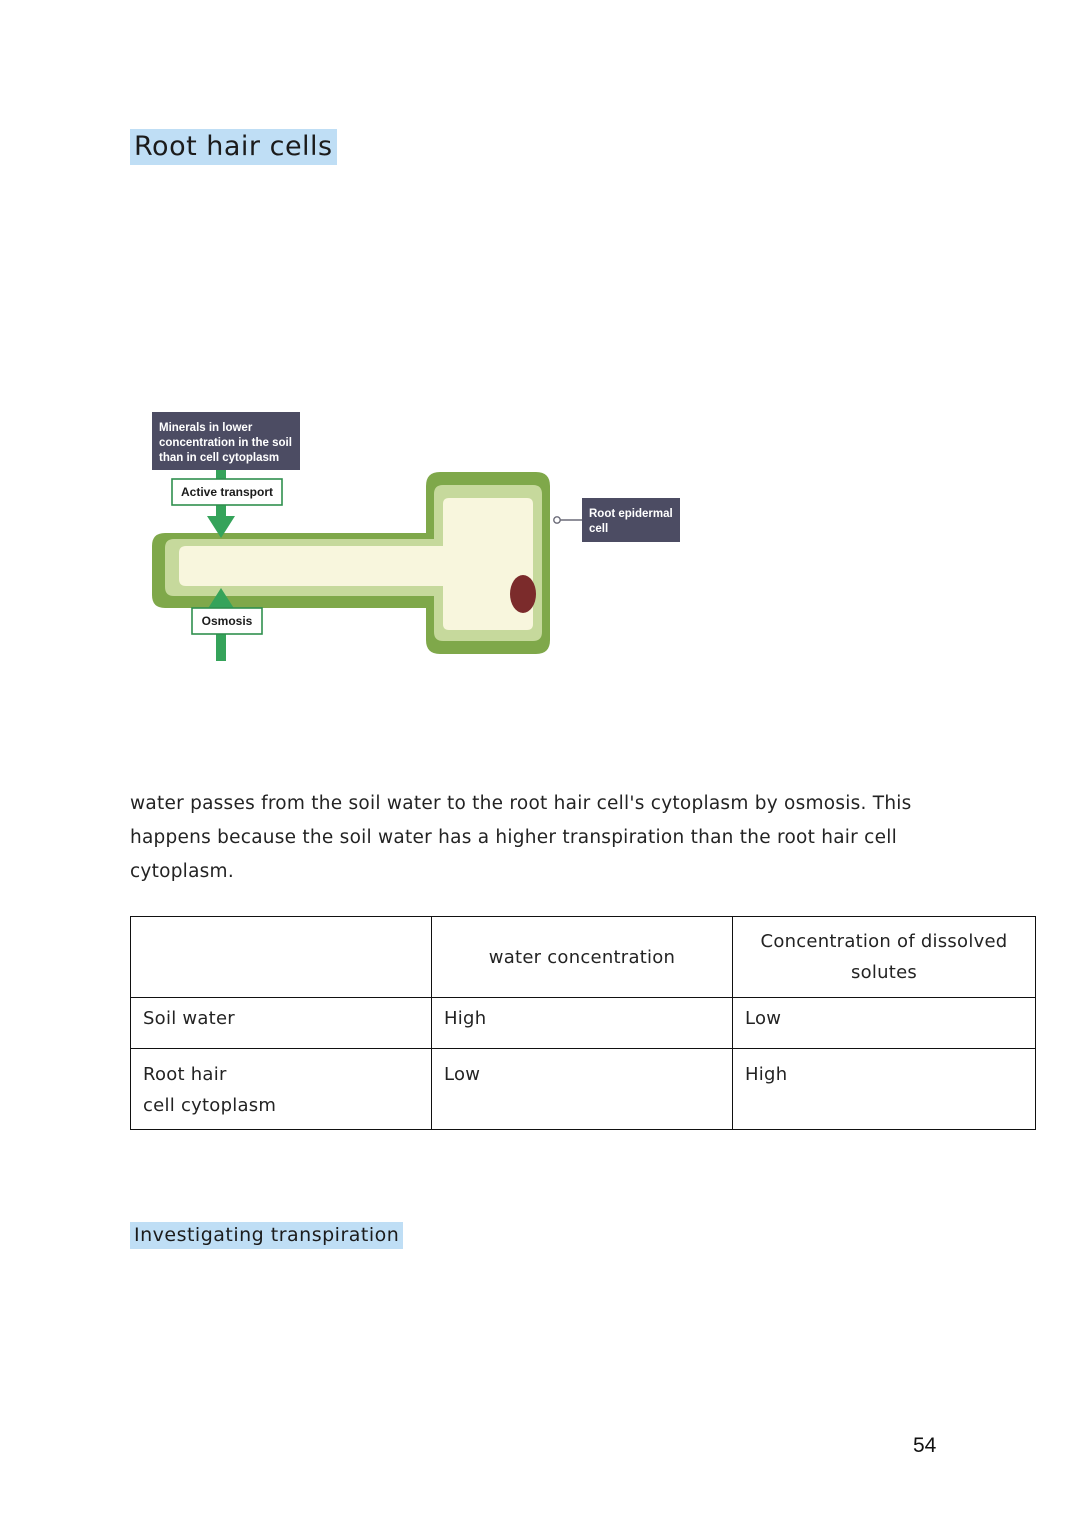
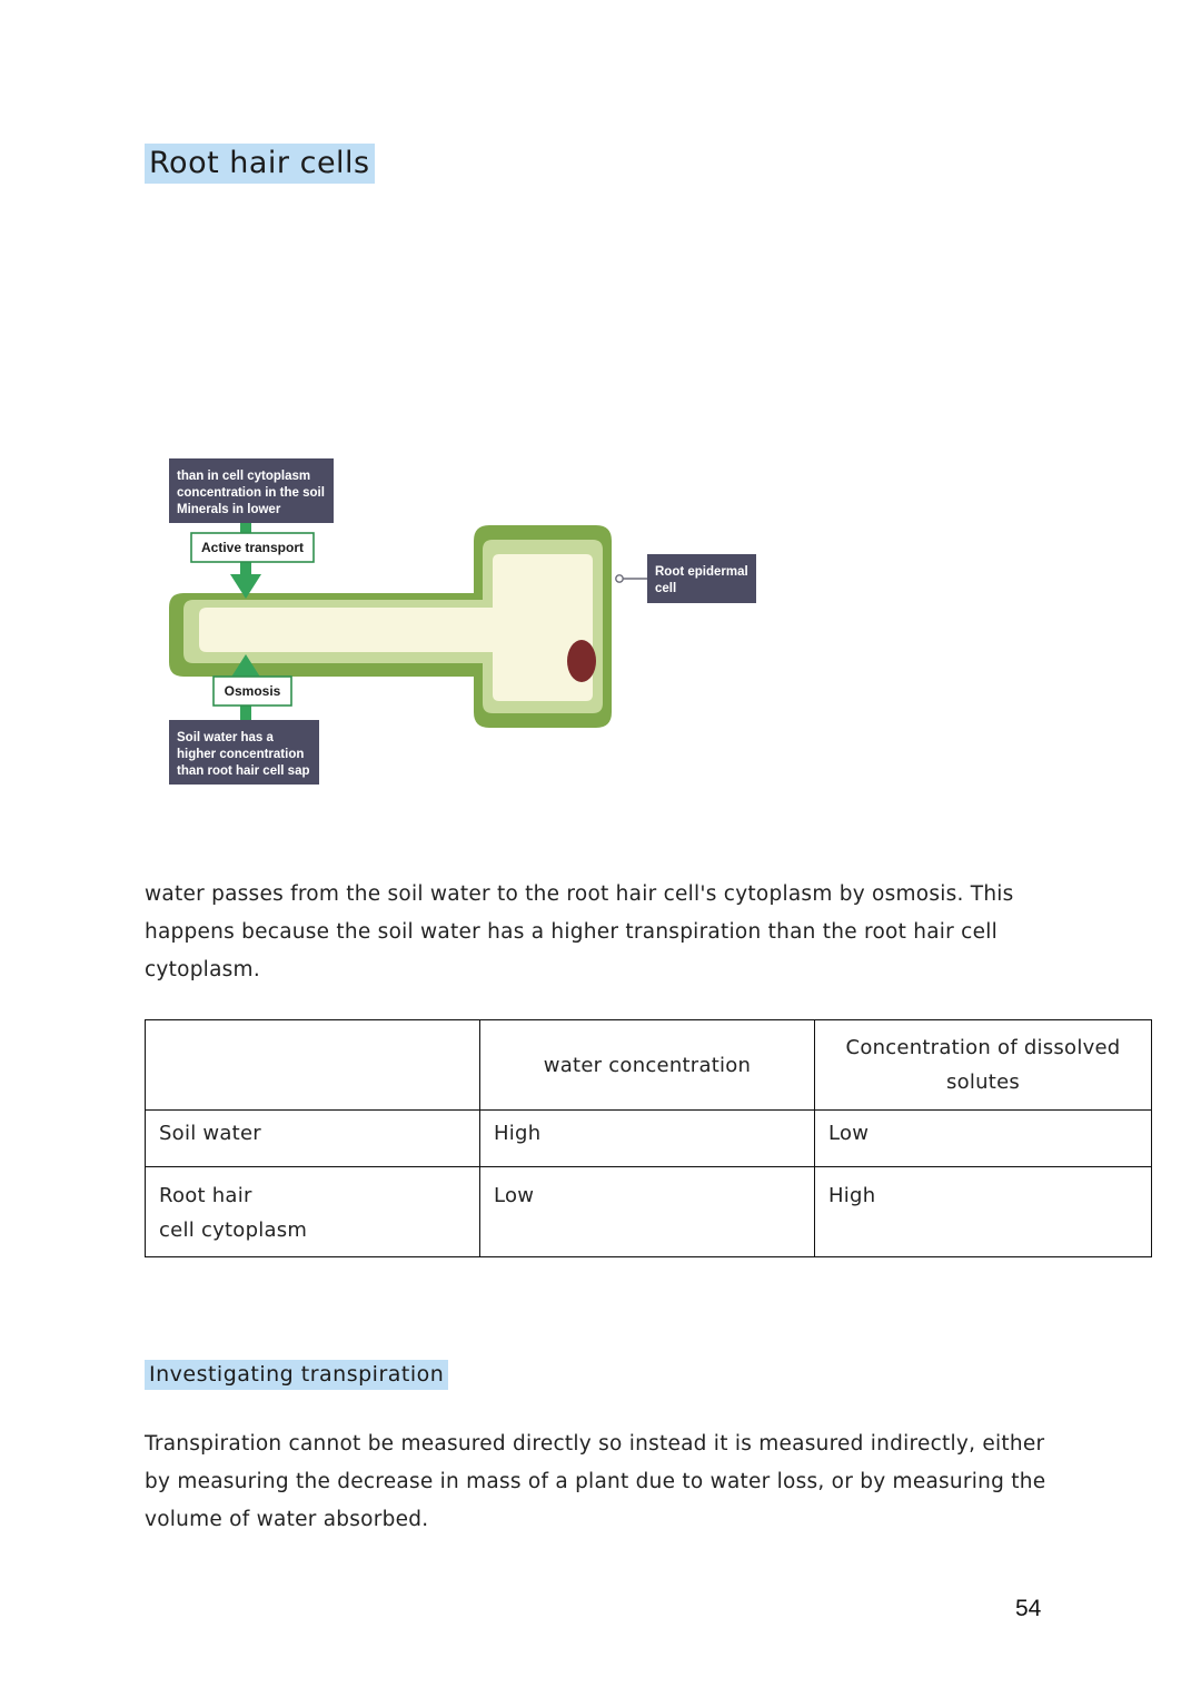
  Root hair cells
- Minerals in lower
+ than in cell cytoplasm
  concentration in the soil
- than in cell cytoplasm
+ Minerals in lower
  Active transport
  Osmosis
+ Soil water has a
+ higher concentration
+ than root hair cell sap
  Root epidermal
  cell
  water passes from the soil water to the root hair cell's cytoplasm by osmosis. This happens because the soil water has a higher transpiration than the root hair cell cytoplasm.
  	water concentration	Concentration of dissolved solutes
  Soil water	High	Low
  Root hair cell cytoplasm	Low	High
  Investigating transpiration
+ Transpiration cannot be measured directly so instead it is measured indirectly, either by measuring the decrease in mass of a plant due to water loss, or by measuring the volume of water absorbed.
  54
